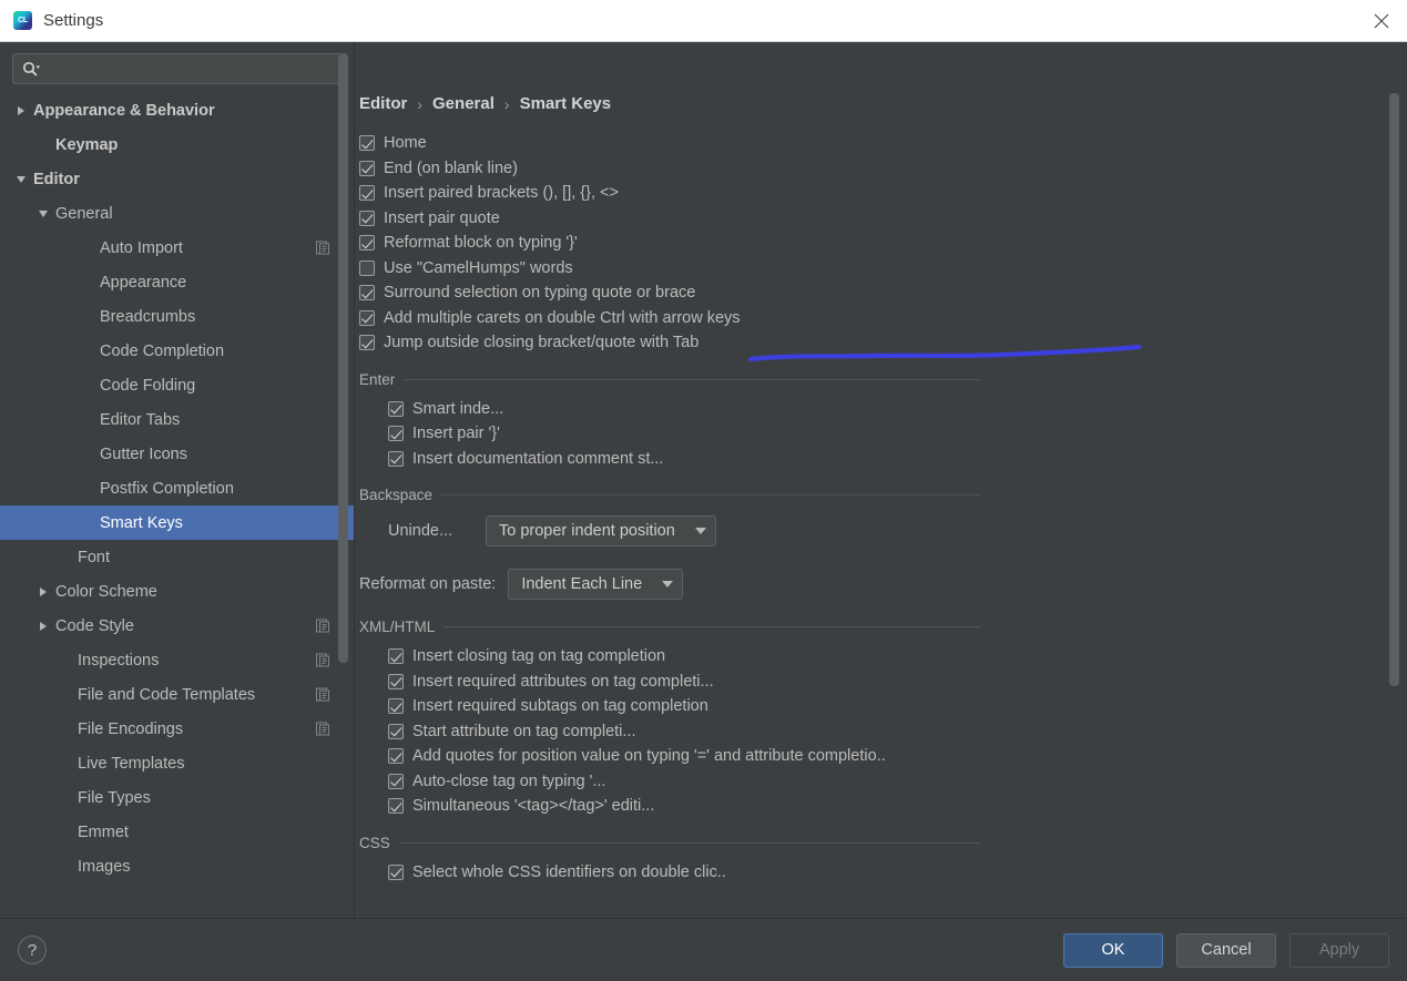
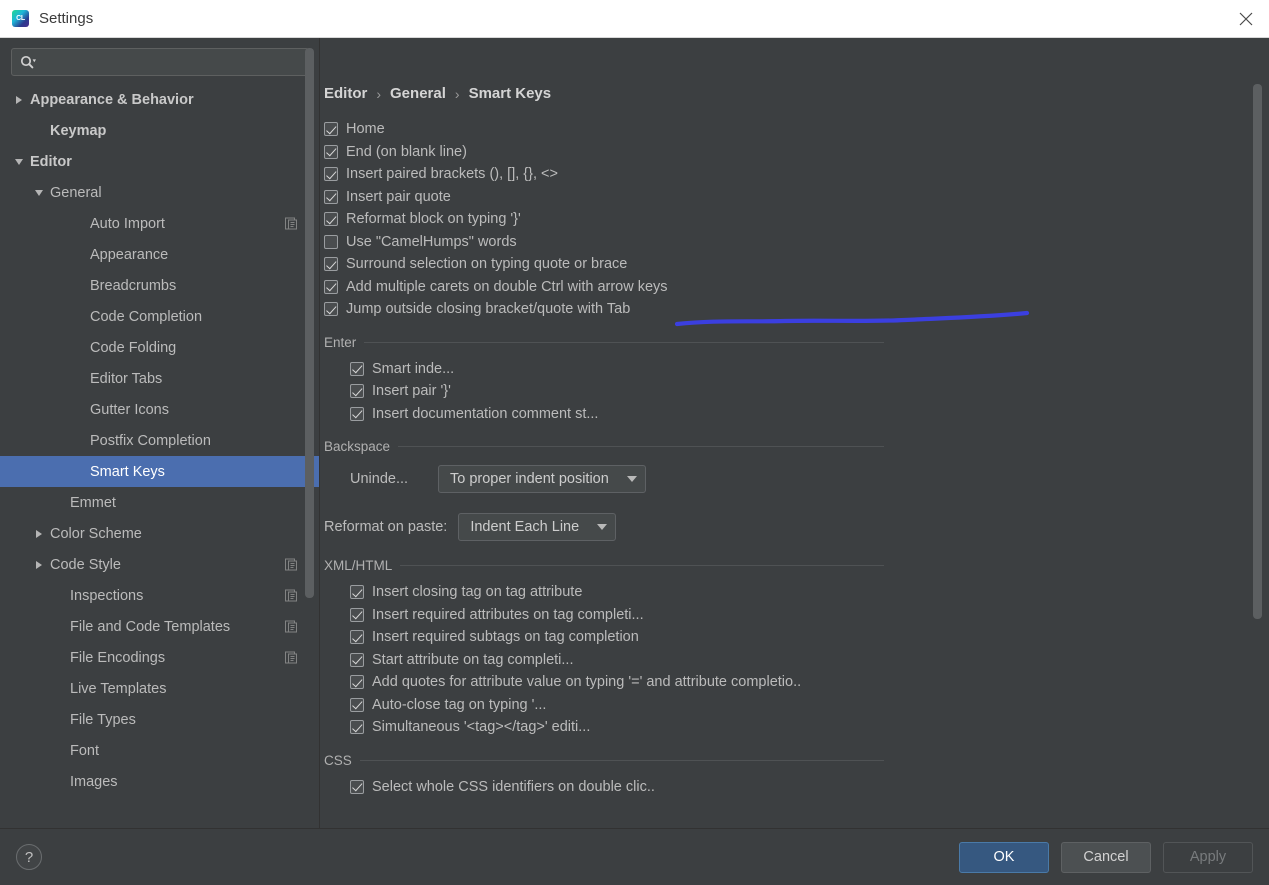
  Settings
  Appearance & Behavior
  Keymap
  Editor
  General
  Auto Import
  Appearance
  Breadcrumbs
  Code Completion
  Code Folding
  Editor Tabs
  Gutter Icons
  Postfix Completion
  Smart Keys
- Font
+ Emmet
  Color Scheme
  Code Style
  Inspections
  File and Code Templates
  File Encodings
  Live Templates
  File Types
- Emmet
+ Font
  Images
  Editor
  ›
  General
  ›
  Smart Keys
  Home
  End (on blank line)
  Insert paired brackets (), [], {}, <>
  Insert pair quote
  Reformat block on typing '}'
  Use "CamelHumps" words
  Surround selection on typing quote or brace
  Add multiple carets on double Ctrl with arrow keys
  Jump outside closing bracket/quote with Tab
  Enter
  Smart inde...
  Insert pair '}'
  Insert documentation comment st...
  Backspace
  Uninde...
  To proper indent position
  Reformat on paste:
  Indent Each Line
  XML/HTML
- Insert closing tag on tag completion
+ Insert closing tag on tag attribute
  Insert required attributes on tag completi...
  Insert required subtags on tag completion
  Start attribute on tag completi...
- Add quotes for position value on typing '=' and attribute completio..
+ Add quotes for attribute value on typing '=' and attribute completio..
  Auto-close tag on typing '...
  Simultaneous '<tag></tag>' editi...
  CSS
  Select whole CSS identifiers on double clic..
  ?
  OK
  Cancel
  Apply
